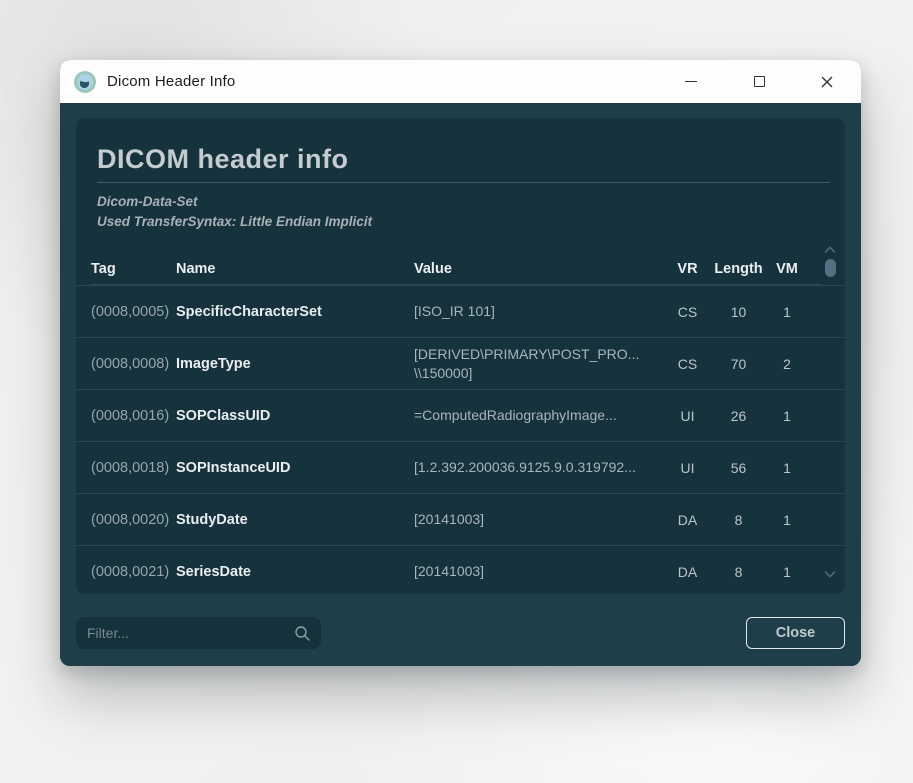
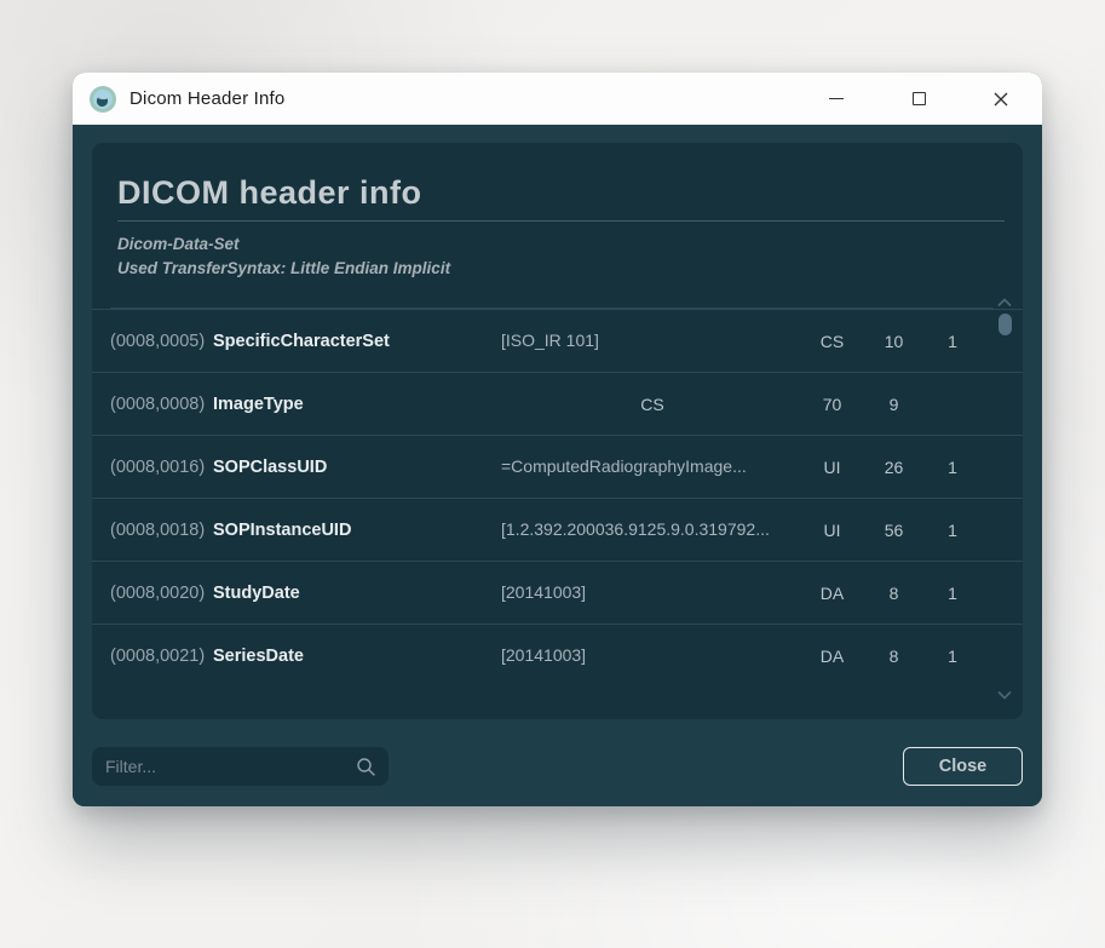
  Dicom Header Info
  DICOM header info
  Dicom-Data-Set
  Used TransferSyntax: Little Endian Implicit
- Tag
- Name
- Value
- VR
- Length
- VM
  (0008,0005)
  SpecificCharacterSet
  [ISO_IR 101]
  CS
  10
  1
  (0008,0008)
  ImageType
- [DERIVED\PRIMARY\POST_PRO...
- \\150000]
  CS
  70
- 2
+ 9
  (0008,0016)
  SOPClassUID
  =ComputedRadiographyImage...
  UI
  26
  1
  (0008,0018)
  SOPInstanceUID
  [1.2.392.200036.9125.9.0.319792...
  UI
  56
  1
  (0008,0020)
  StudyDate
  [20141003]
  DA
  8
  1
  (0008,0021)
  SeriesDate
  [20141003]
  DA
  8
  1
  Filter...
  Close
